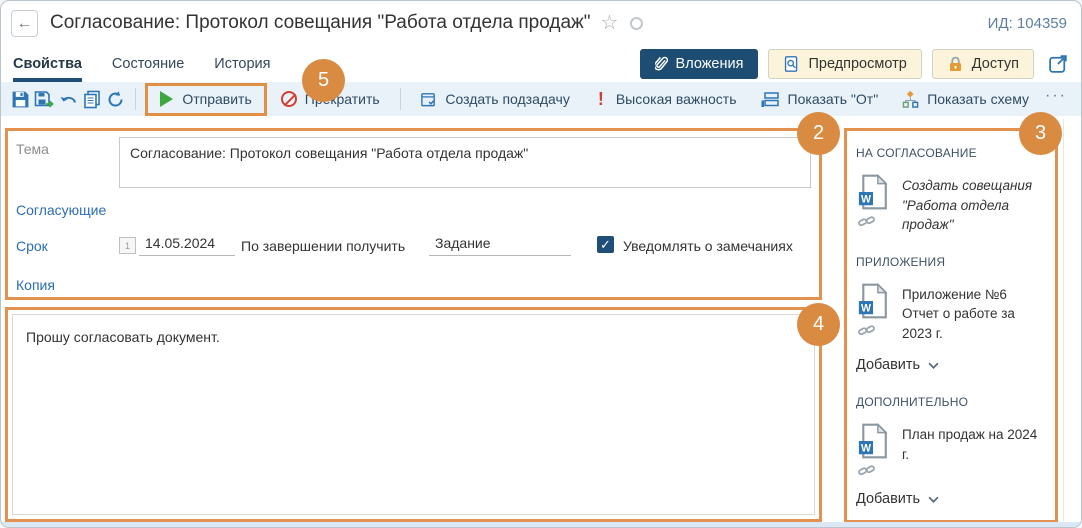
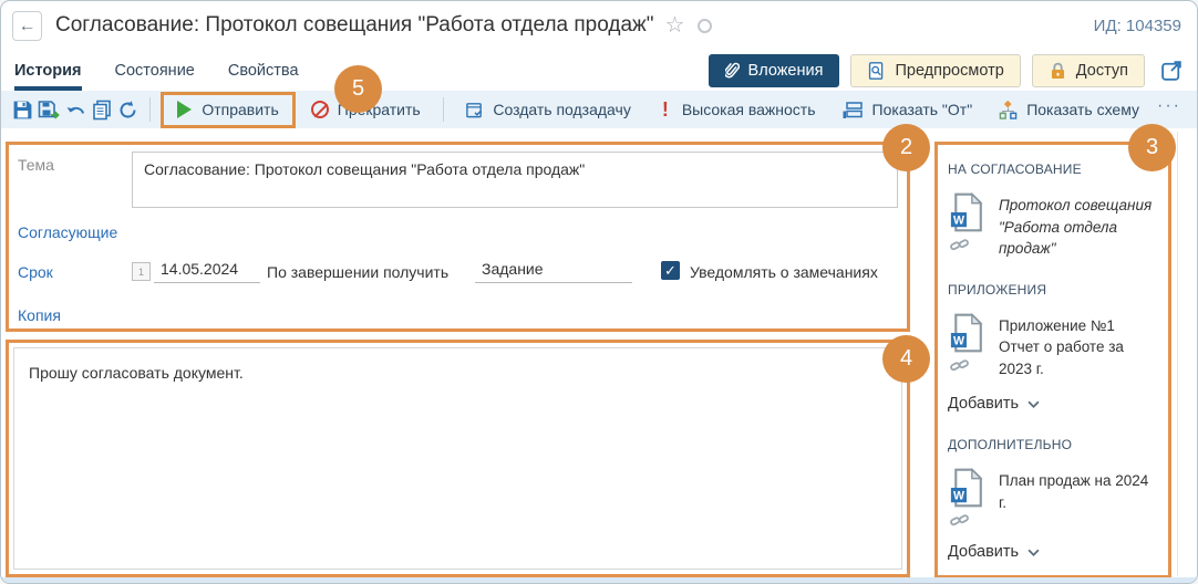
  ←
  Согласование: Протокол совещания "Работа отдела продаж"
  ☆
  ИД: 104359
- Свойства
+ История
  Состояние
- История
+ Свойства
  Вложения
  Предпросмотр
  Доступ
  Отправить
  Пратить
  Создать подзадачу
  !
  Высокая важность
  Показать "От"
  Показать схему
  ···
  Тема
  Согласование: Протокол совещания "Работа отдела продаж"
  Согласующие
  Срок
  1
  14.05.2024
  По завершении получить
  Задание
  ✓
  Уведомлять о замечаниях
  Копия
  Прошу согласовать документ.
  НА СОГЛАСОВАНИЕ
  W
- Создать совещания "Работа отдела продаж"
+ Протокол совещания "Работа отдела продаж"
  ПРИЛОЖЕНИЯ
  W
- Приложение №6 Отчет о работе за 2023 г.
+ Приложение №1 Отчет о работе за 2023 г.
  Добавить
  ДОПОЛНИТЕЛЬНО
  W
  План продаж на 2024 г.
  Добавить
  5
  2
  3
  4
